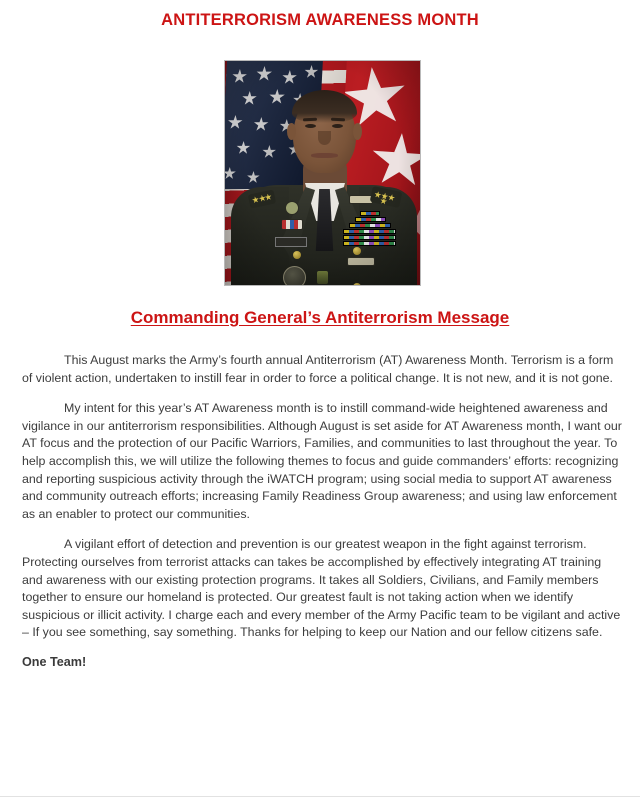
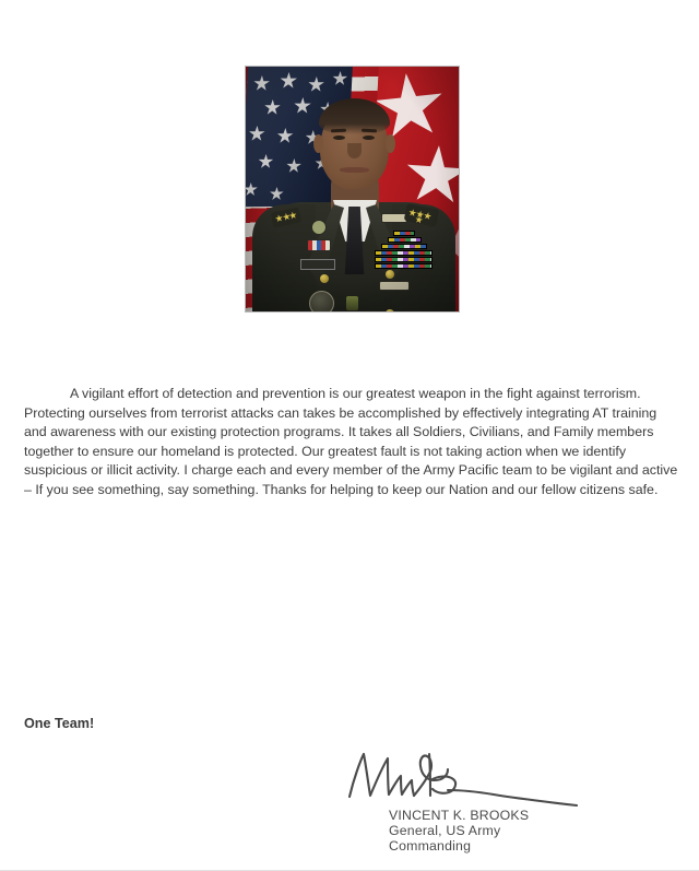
- ANTITERRORISM AWARENESS MONTH
- Commanding General’s Antiterrorism Message
- This August marks the Army’s fourth annual Antiterrorism (AT) Awareness Month. Terrorism is a form of violent action, undertaken to instill fear in order to force a political change. It is not new, and it is not gone.
- My intent for this year’s AT Awareness month is to instill command-wide heightened awareness and vigilance in our antiterrorism responsibilities. Although August is set aside for AT Awareness month, I want our AT focus and the protection of our Pacific Warriors, Families, and communities to last throughout the year. To help accomplish this, we will utilize the following themes to focus and guide commanders’ efforts: recognizing and reporting suspicious activity through the iWATCH program; using social media to support AT awareness and community outreach efforts; increasing Family Readiness Group awareness; and using law enforcement as an enabler to protect our communities.
  A vigilant effort of detection and prevention is our greatest weapon in the fight against terrorism. Protecting ourselves from terrorist attacks can takes be accomplished by effectively integrating AT training and awareness with our existing protection programs. It takes all Soldiers, Civilians, and Family members together to ensure our homeland is protected. Our greatest fault is not taking action when we identify suspicious or illicit activity. I charge each and every member of the Army Pacific team to be vigilant and active – If you see something, say something. Thanks for helping to keep our Nation and our fellow citizens safe.
  One Team!
+ VINCENT K. BROOKS
+ General, US Army
+ Commanding
